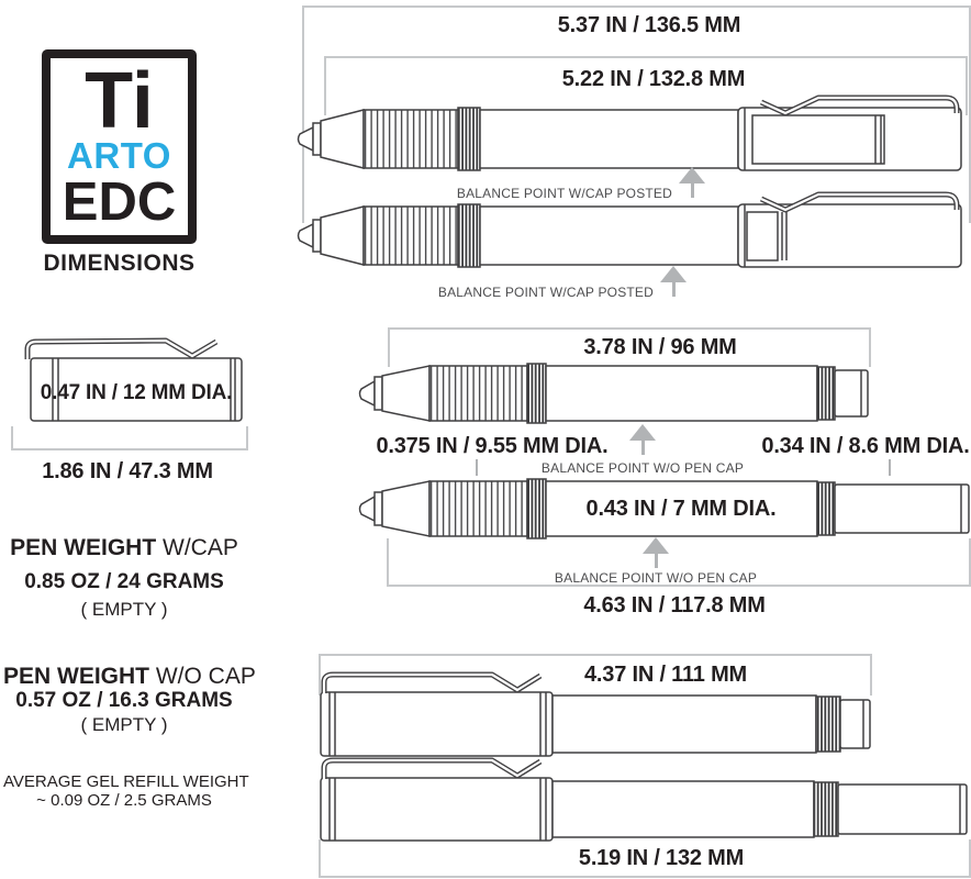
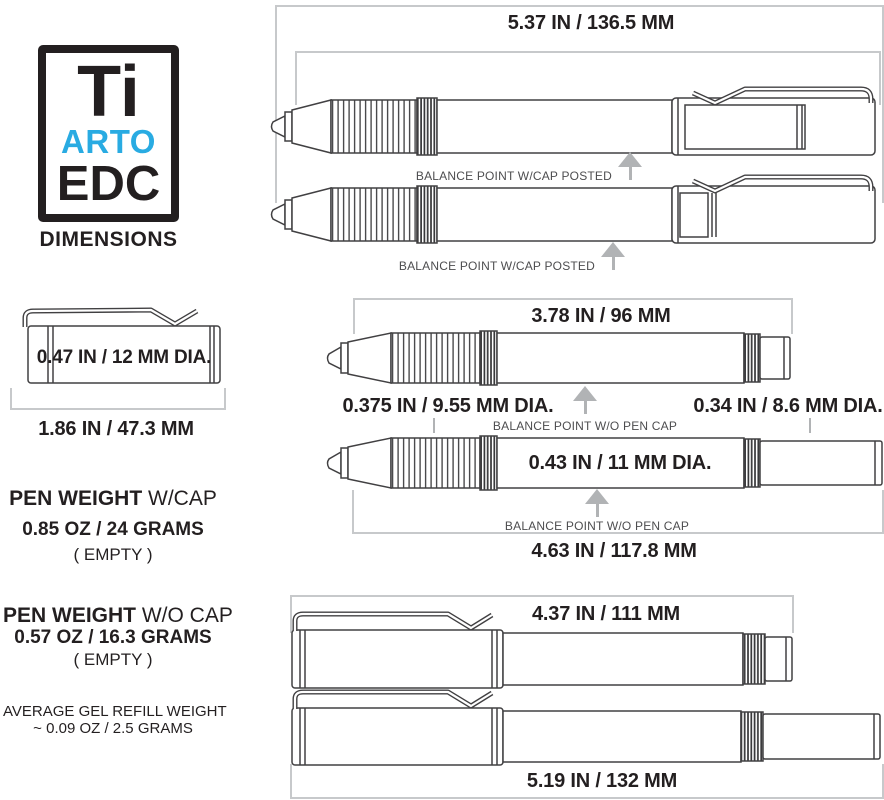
  Ti
  ARTO
  EDC
  DIMENSIONS
  5.37 IN / 136.5 MM
- 5.22 IN / 132.8 MM
  3.78 IN / 96 MM
  0.47 IN / 12 MM DIA.
  1.86 IN / 47.3 MM
  0.375 IN / 9.55 MM DIA.
  0.34 IN / 8.6 MM DIA.
- 0.43 IN / 7 MM DIA.
+ 0.43 IN / 11 MM DIA.
  4.63 IN / 117.8 MM
  4.37 IN / 111 MM
  5.19 IN / 132 MM
  BALANCE POINT W/CAP POSTED
  BALANCE POINT W/CAP POSTED
  BALANCE POINT W/O PEN CAP
  BALANCE POINT W/O PEN CAP
  PEN WEIGHT W/CAP
  0.85 OZ / 24 GRAMS
  ( EMPTY )
  PEN WEIGHT W/O CAP
  0.57 OZ / 16.3 GRAMS
  ( EMPTY )
  AVERAGE GEL REFILL WEIGHT
  ~ 0.09 OZ / 2.5 GRAMS
